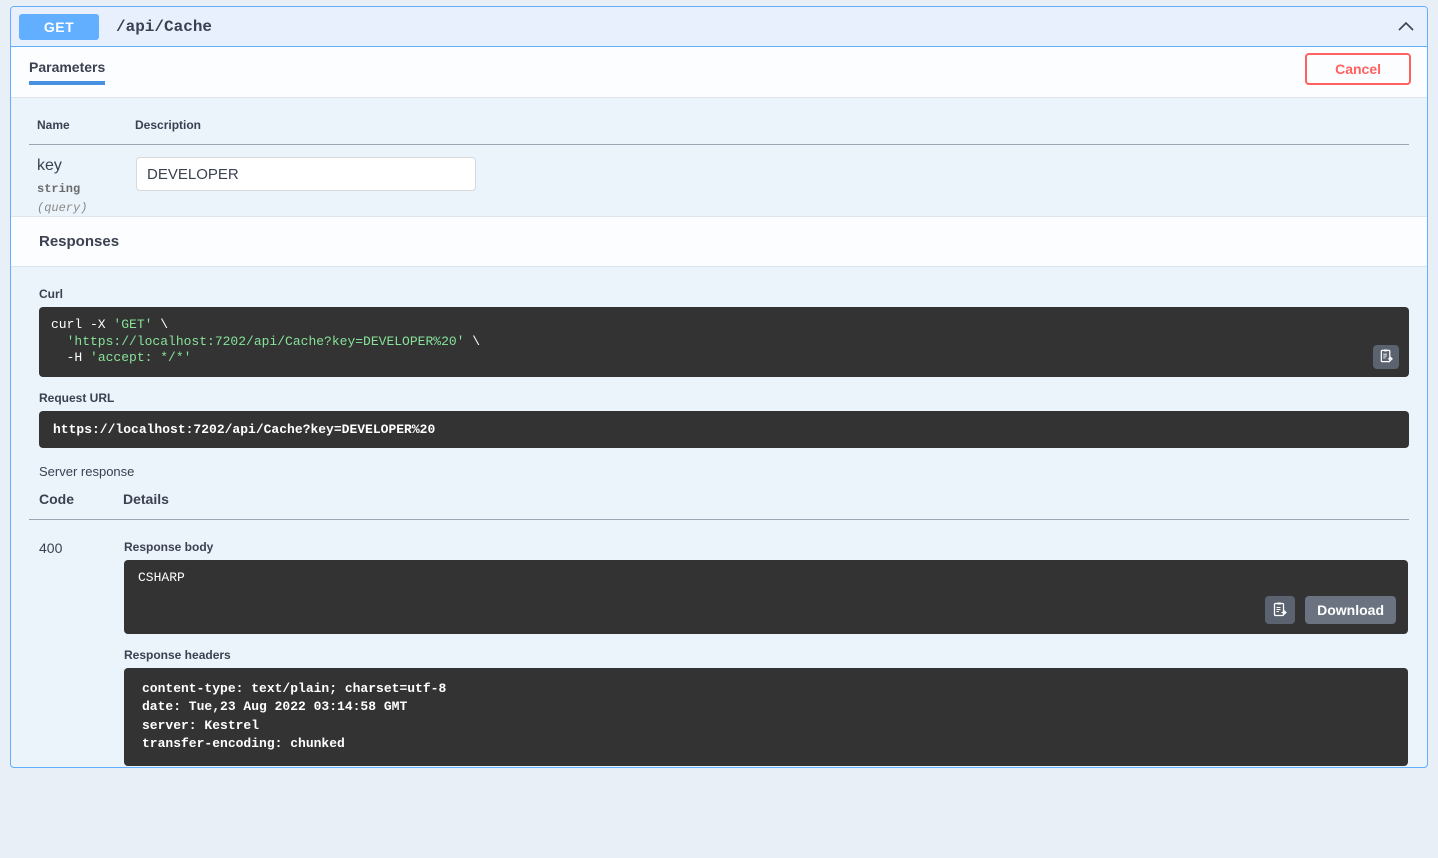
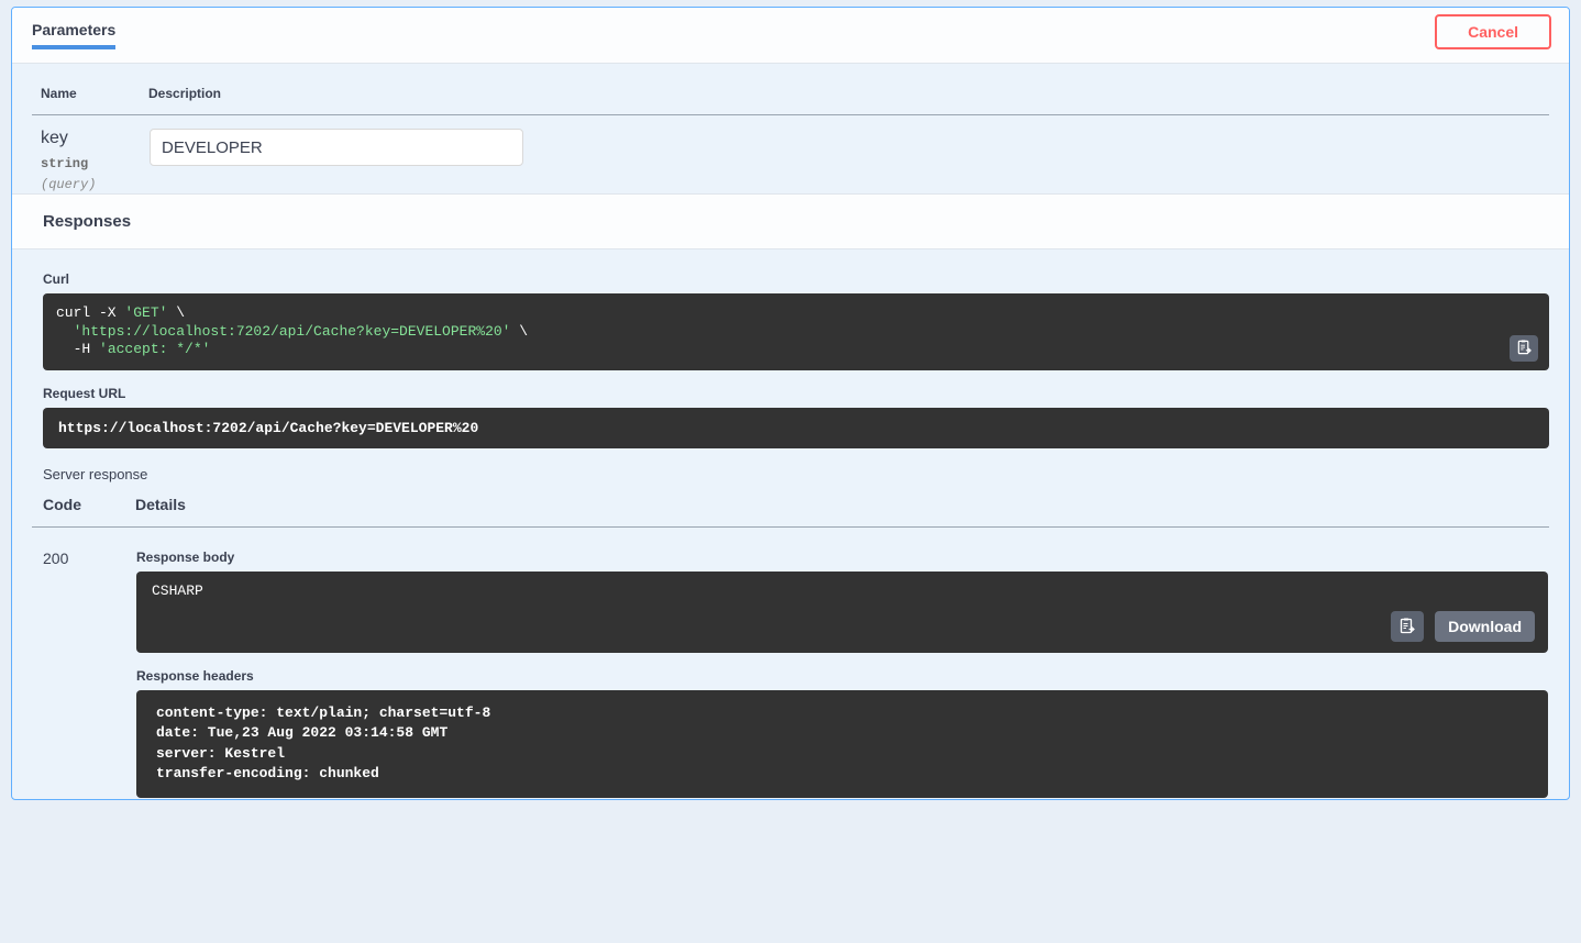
- GET
- /api/Cache
  Parameters
  Cancel
  Name	Description
  key string (query)	DEVELOPER
  Responses
  Curl
  curl -X 'GET' \ 'https://localhost:7202/api/Cache?key=DEVELOPER%20' \ -H 'accept: */*'
  Request URL
  https://localhost:7202/api/Cache?key=DEVELOPER%20
  Server response
  Code	Details
- 400	Response body CSHARP Download Response headers content-type: text/plain; charset=utf-8 date: Tue,23 Aug 2022 03:14:58 GMT server: Kestrel transfer-encoding: chunked
+ 200	Response body CSHARP Download Response headers content-type: text/plain; charset=utf-8 date: Tue,23 Aug 2022 03:14:58 GMT server: Kestrel transfer-encoding: chunked
